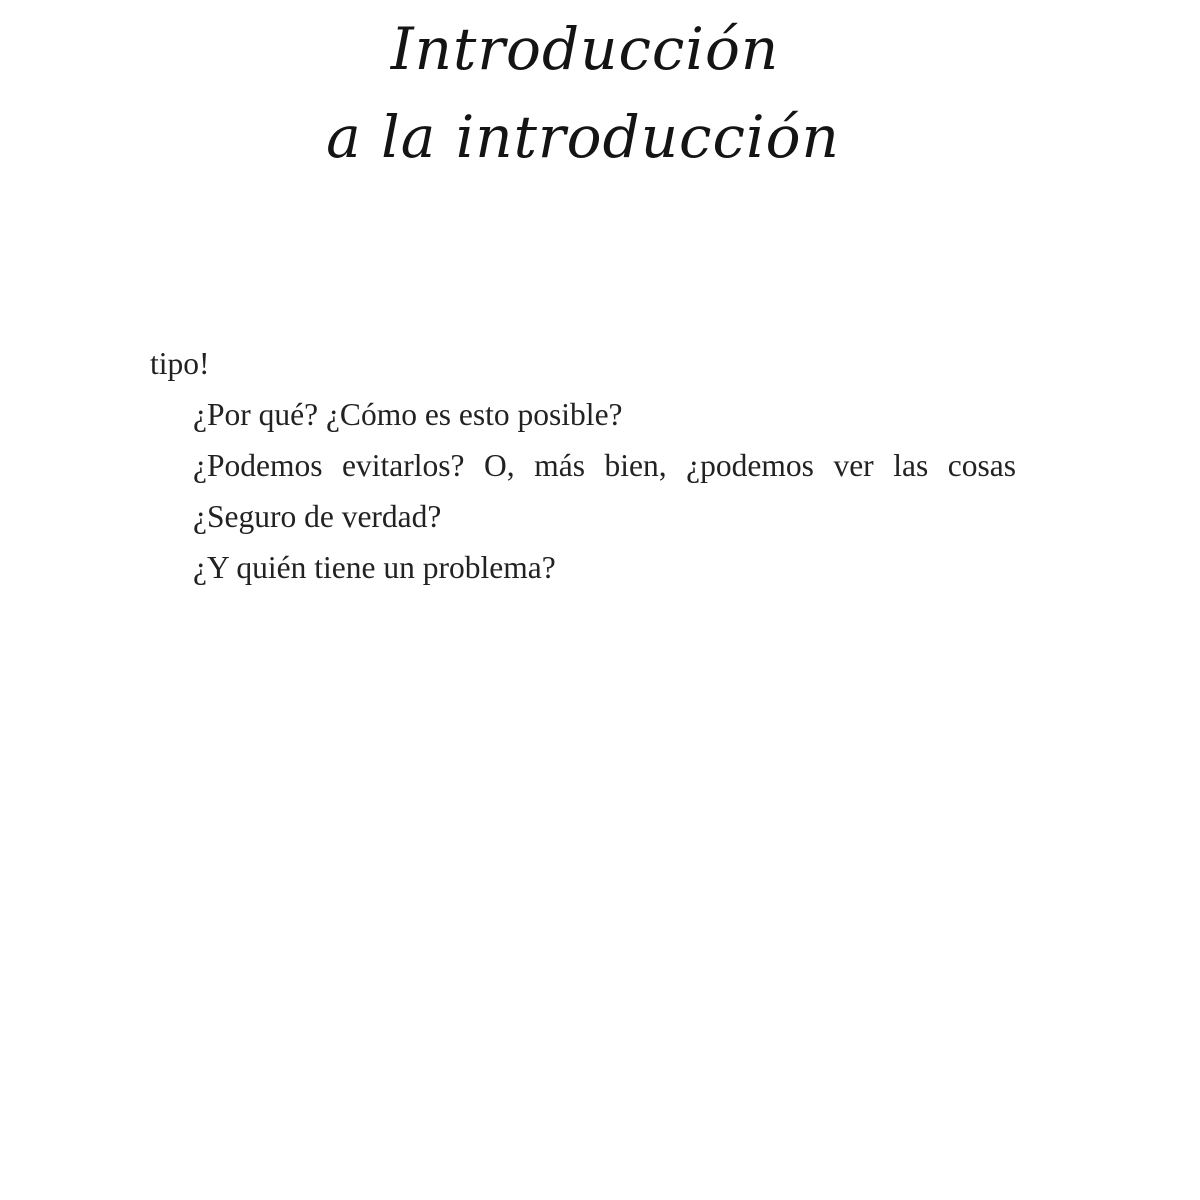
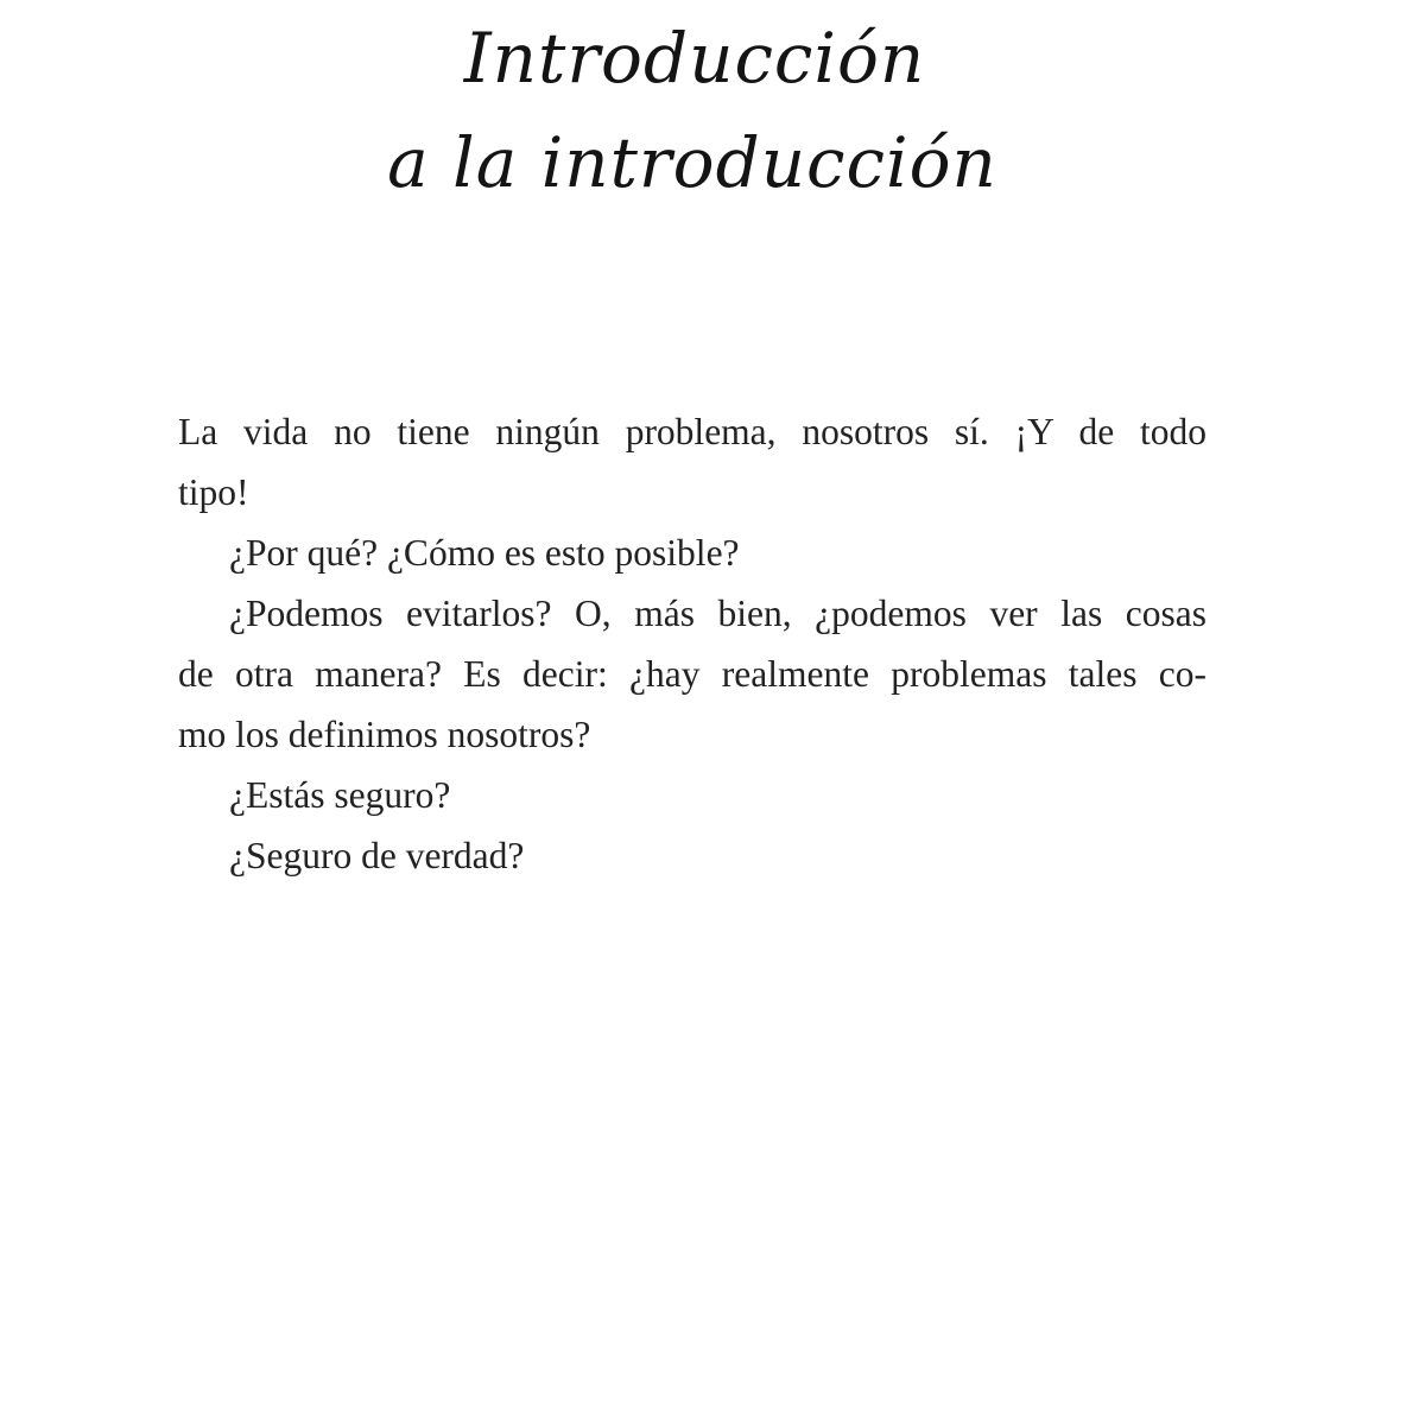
  Introducción
  a la introducción
+ La vida no tiene ningún problema, nosotros sí. ¡Y de todo
  tipo!
  ¿Por qué? ¿Cómo es esto posible?
  ¿Podemos evitarlos? O, más bien, ¿podemos ver las cosas
+ de otra manera? Es decir: ¿hay realmente problemas tales co-
+ mo los definimos nosotros?
+ ¿Estás seguro?
  ¿Seguro de verdad?
- ¿Y quién tiene un problema?
